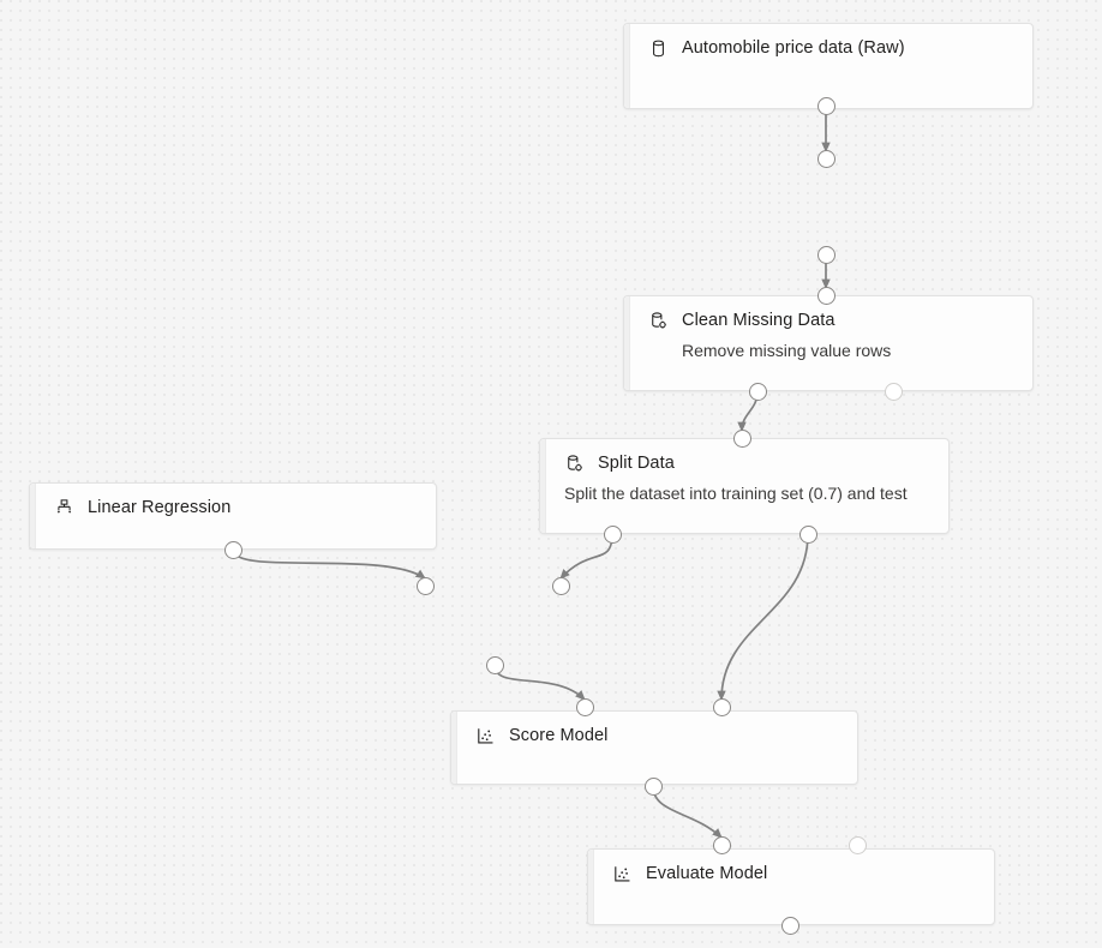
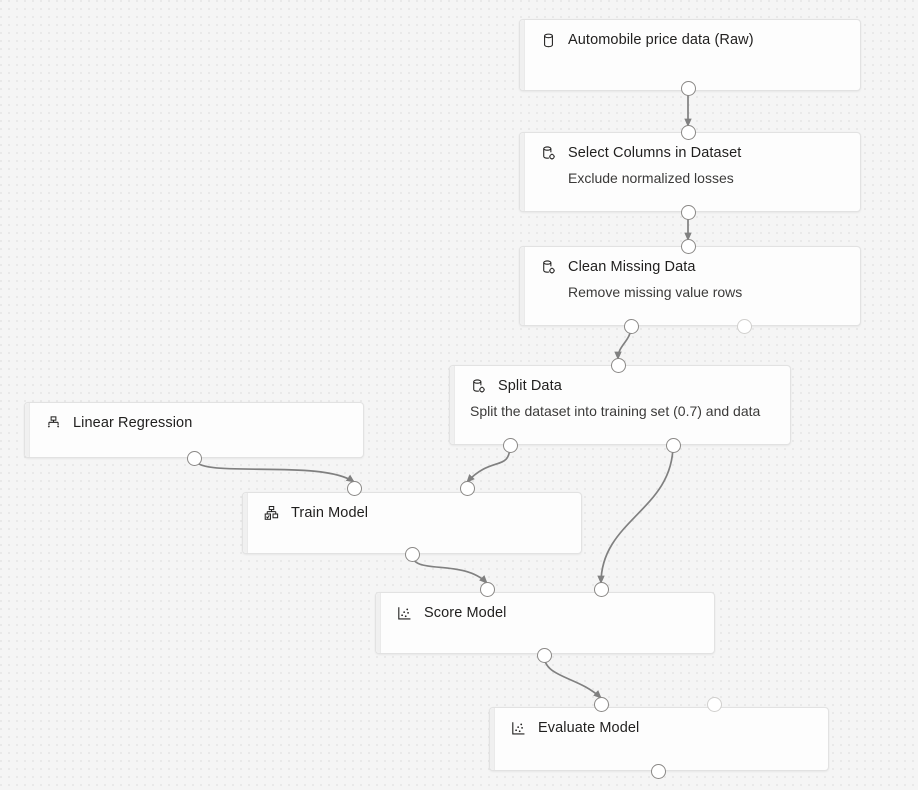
  Automobile price data (Raw)
+ Select Columns in Dataset
+ Exclude normalized losses
  Clean Missing Data
  Remove missing value rows
  Split Data
- Split the dataset into training set (0.7) and test
+ Split the dataset into training set (0.7) and data
  Linear Regression
+ Train Model
  Score Model
  Evaluate Model
